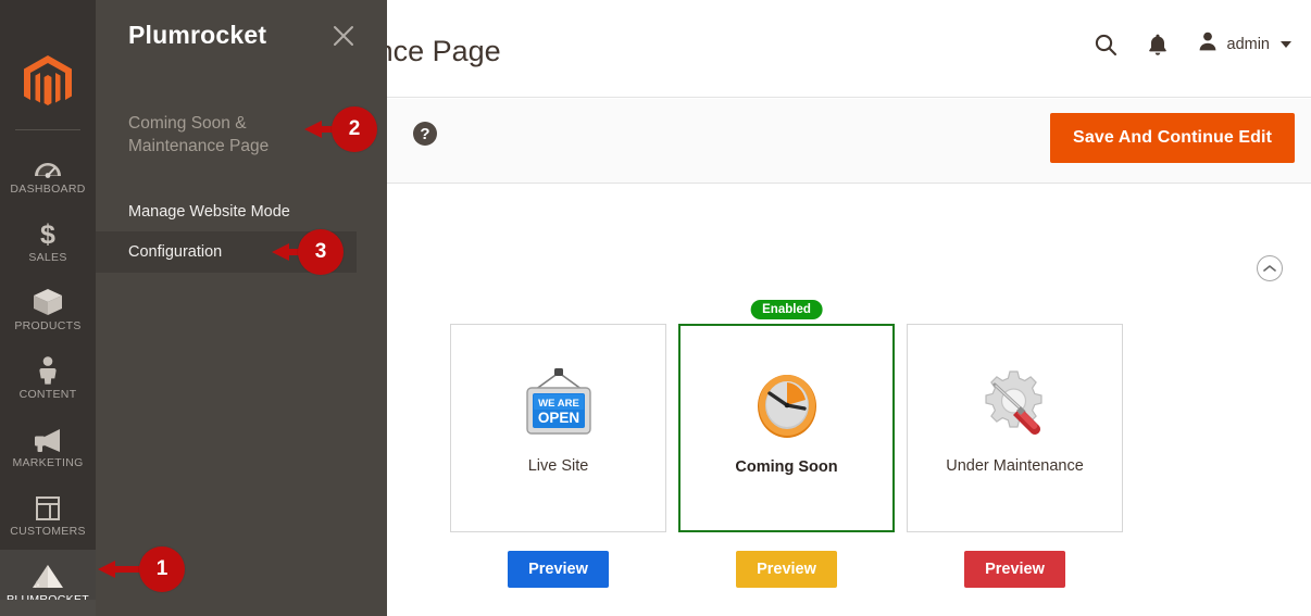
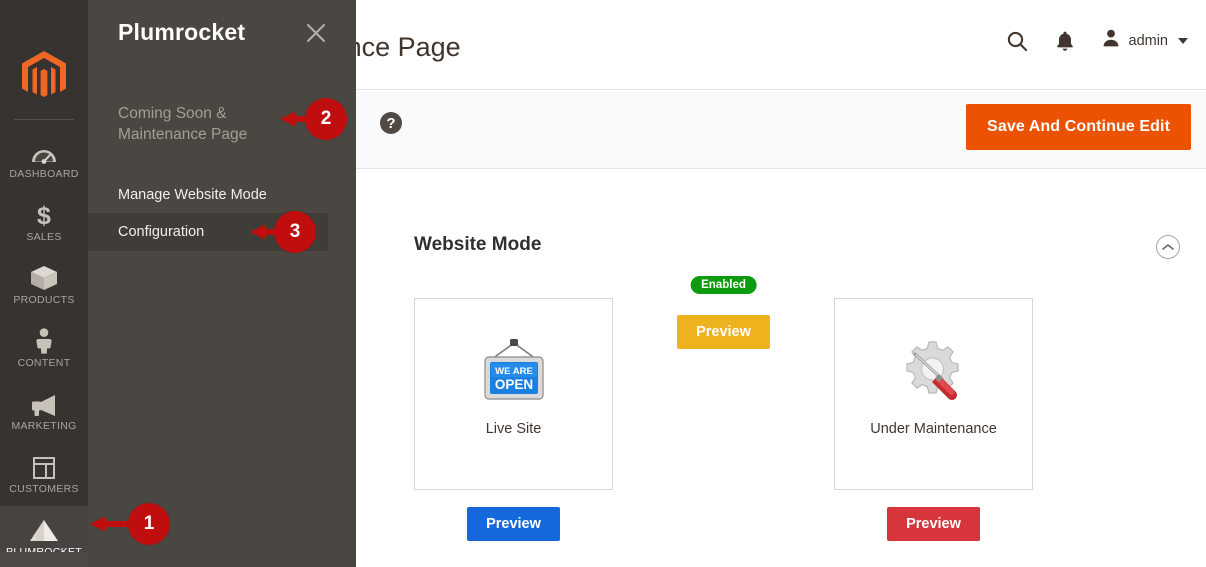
  admin
  ?
  Save And Continue Edit
+ Website Mode
  WE ARE
  OPEN
  Live Site
  Preview
  Enabled
- Coming Soon
  Preview
  Under Maintenance
  Preview
  Plumrocket
  Coming Soon & Maintenance Page
  Manage Website Mode
  Configuration
  DASHBOARD
  $
  SALES
  PRODUCTS
  CONTENT
  MARKETING
  CUSTOMERS
  1
  2
  3
